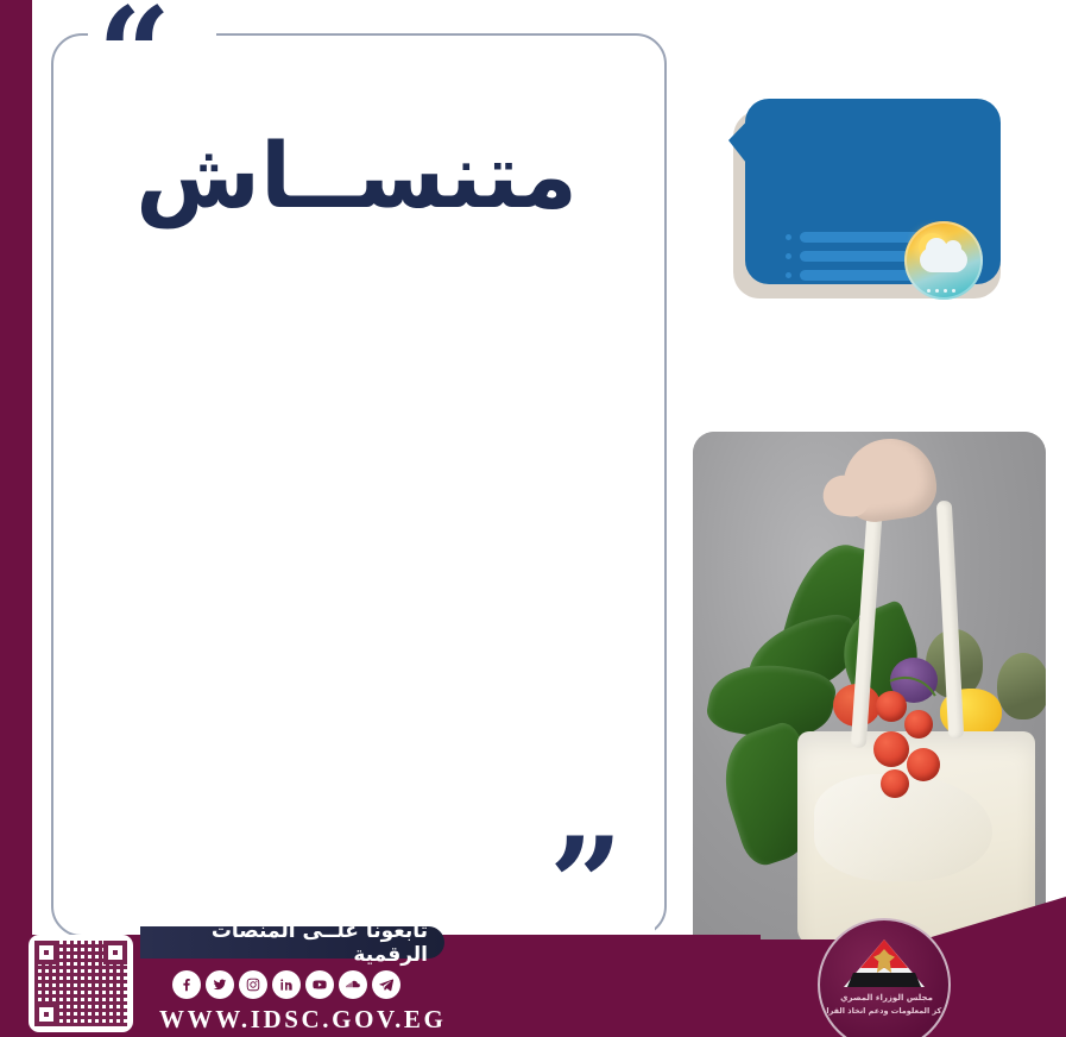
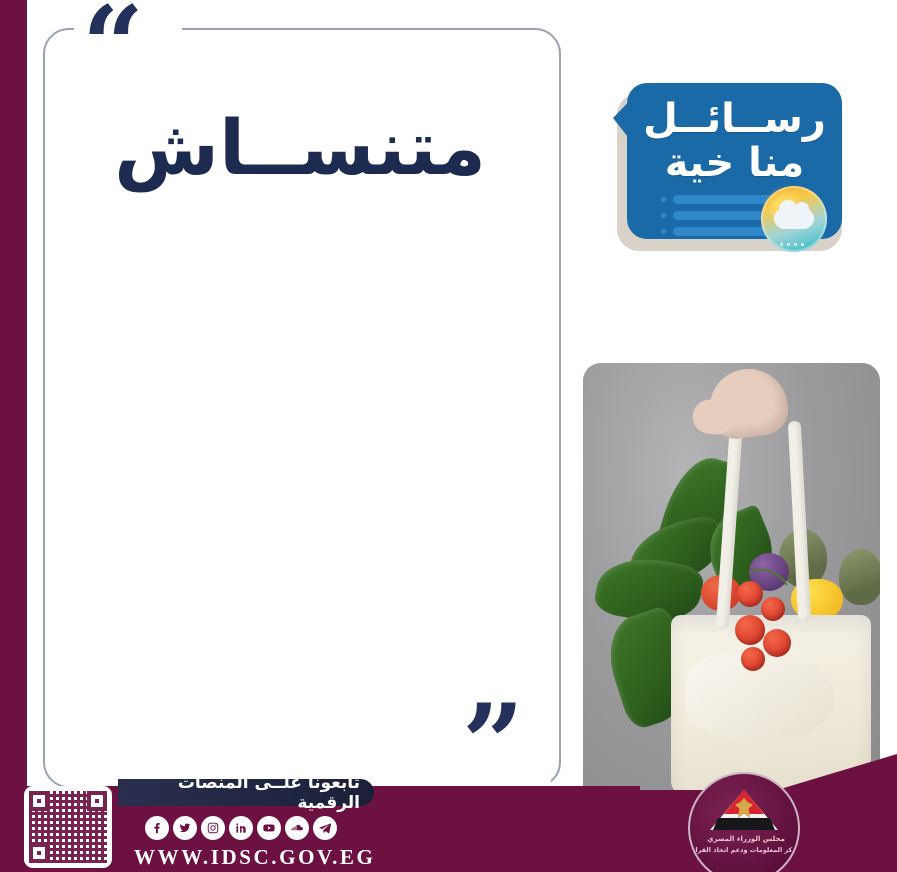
  “
  ”
  متنســاش
+ رســائــل
+ منا خية
  مجلس الوزراء المصري
  ركز المعلومات ودعم اتخاذ القرار
  تابعونا علــى المنصات الرقمية
  WWW.IDSC.GOV.EG
